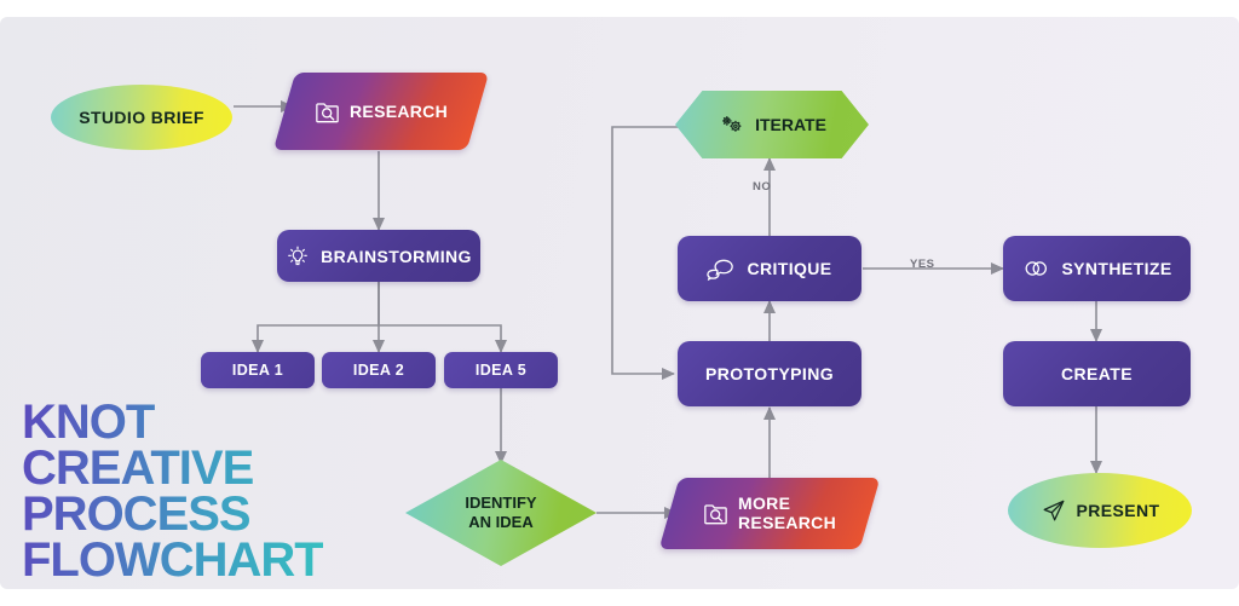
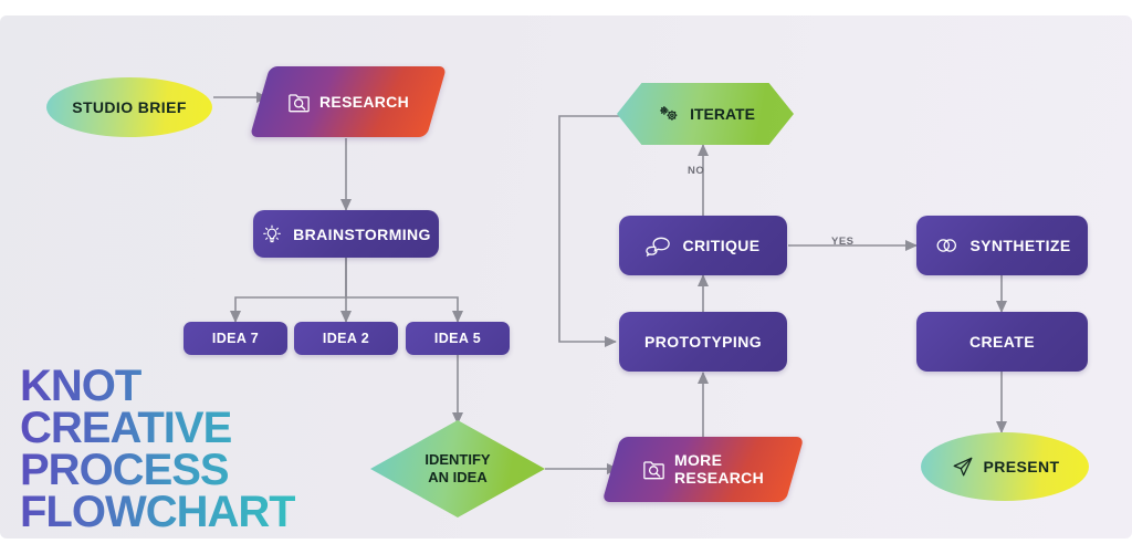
  STUDIO BRIEF
  RESEARCH
  BRAINSTORMING
- IDEA 1
+ IDEA 7
  IDEA 2
  IDEA 5
  IDENTIFY
  AN IDEA
  MORE
  RESEARCH
  PROTOTYPING
  CRITIQUE
  ITERATE
  SYNTHETIZE
  CREATE
  PRESENT
  NO
  YES
  KNOT
  CREATIVE
  PROCESS
  FLOWCHART
